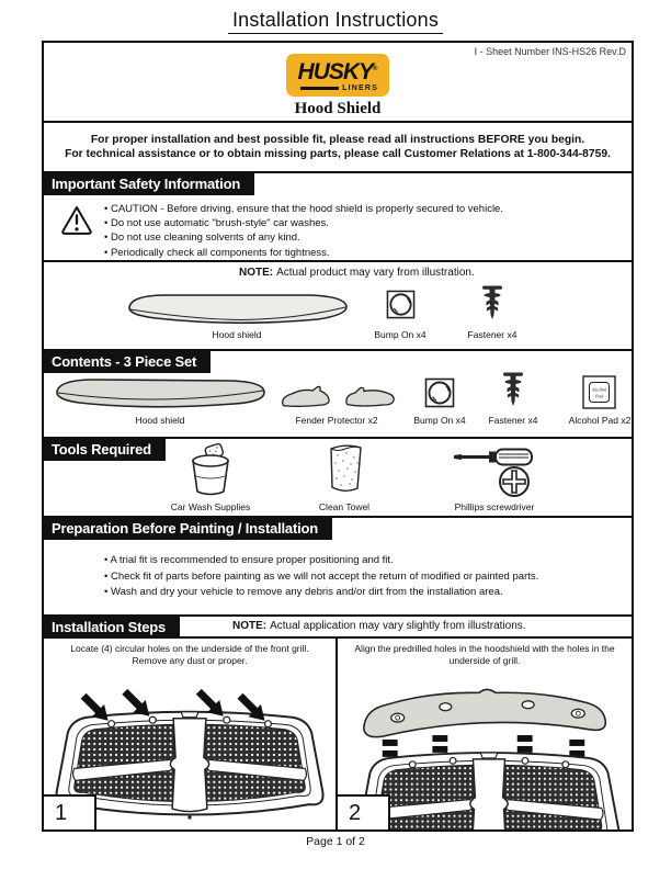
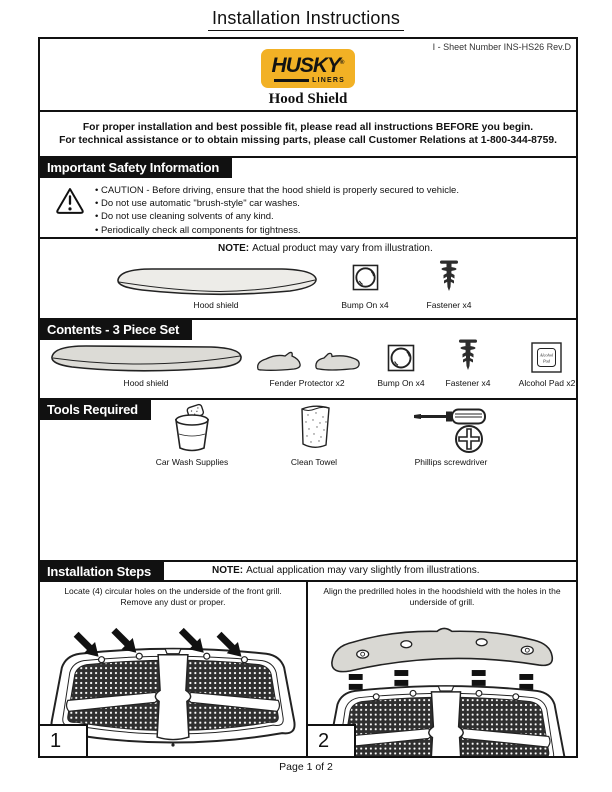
  Installation Instructions
  I - Sheet Number INS-HS26 Rev.D
  HUSKY
  Hood Shield
  For proper installation and best possible fit, please read all instructions BEFORE you begin.
  For technical assistance or to obtain missing parts, please call Customer Relations at 1-800-344-8759.
  Important Safety Information
  CAUTION - Before driving, ensure that the hood shield is properly secured to vehicle.
  Do not use automatic "brush-style" car washes.
  Do not use cleaning solvents of any kind.
  Periodically check all components for tightness.
  NOTE: Actual product may vary from illustration.
  Hood shield
  Bump On x4
  Fastener x4
  Contents - 3 Piece Set
  Hood shield
  Fender Protector x2
  Bump On x4
  Fastener x4
  Alcohol Pad x2
  Tools Required
  Car Wash Supplies
  Clean Towel
  Phillips screwdriver
- Preparation Before Painting / Installation
- A trial fit is recommended to ensure proper positioning and fit.
- Check fit of parts before painting as we will not accept the return of modified or painted parts.
- Wash and dry your vehicle to remove any debris and/or dirt from the installation area.
  Installation Steps
  NOTE: Actual application may vary slightly from illustrations.
  Locate (4) circular holes on the underside of the front grill.
  Remove any dust or proper.
  1
  Align the predrilled holes in the hoodshield with the holes in the
  underside of grill.
  2
  Page 1 of 2
